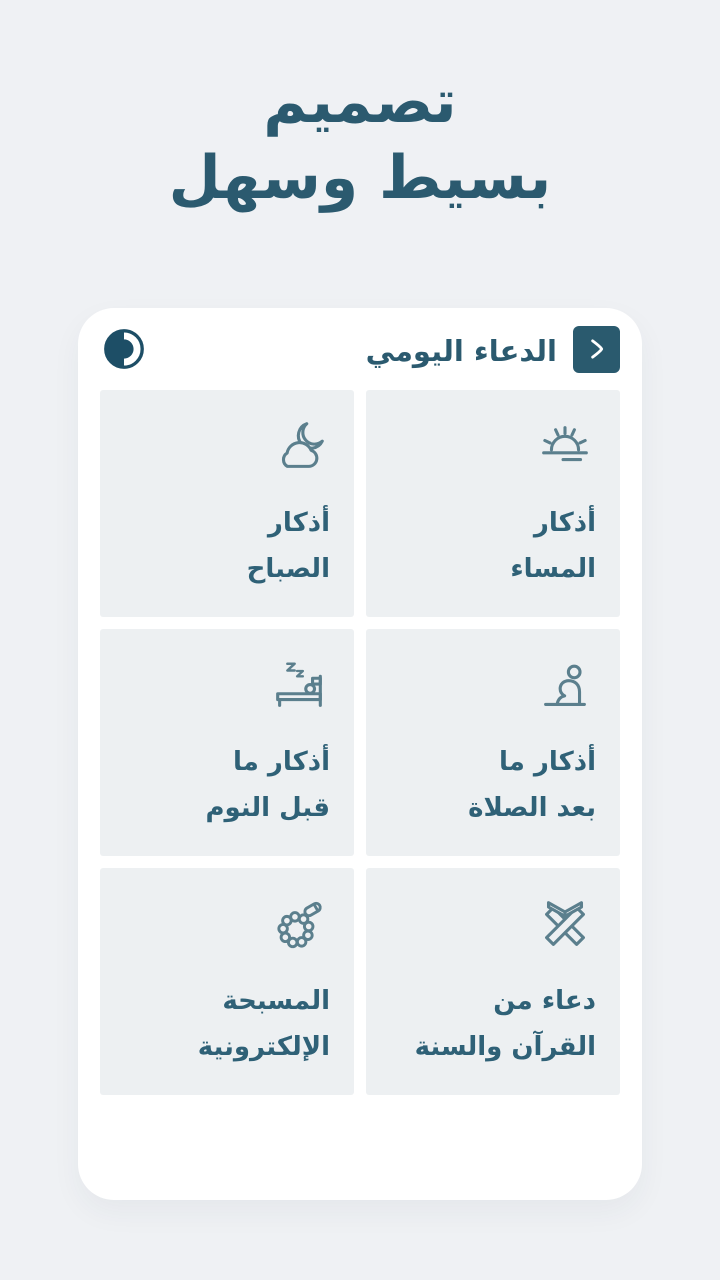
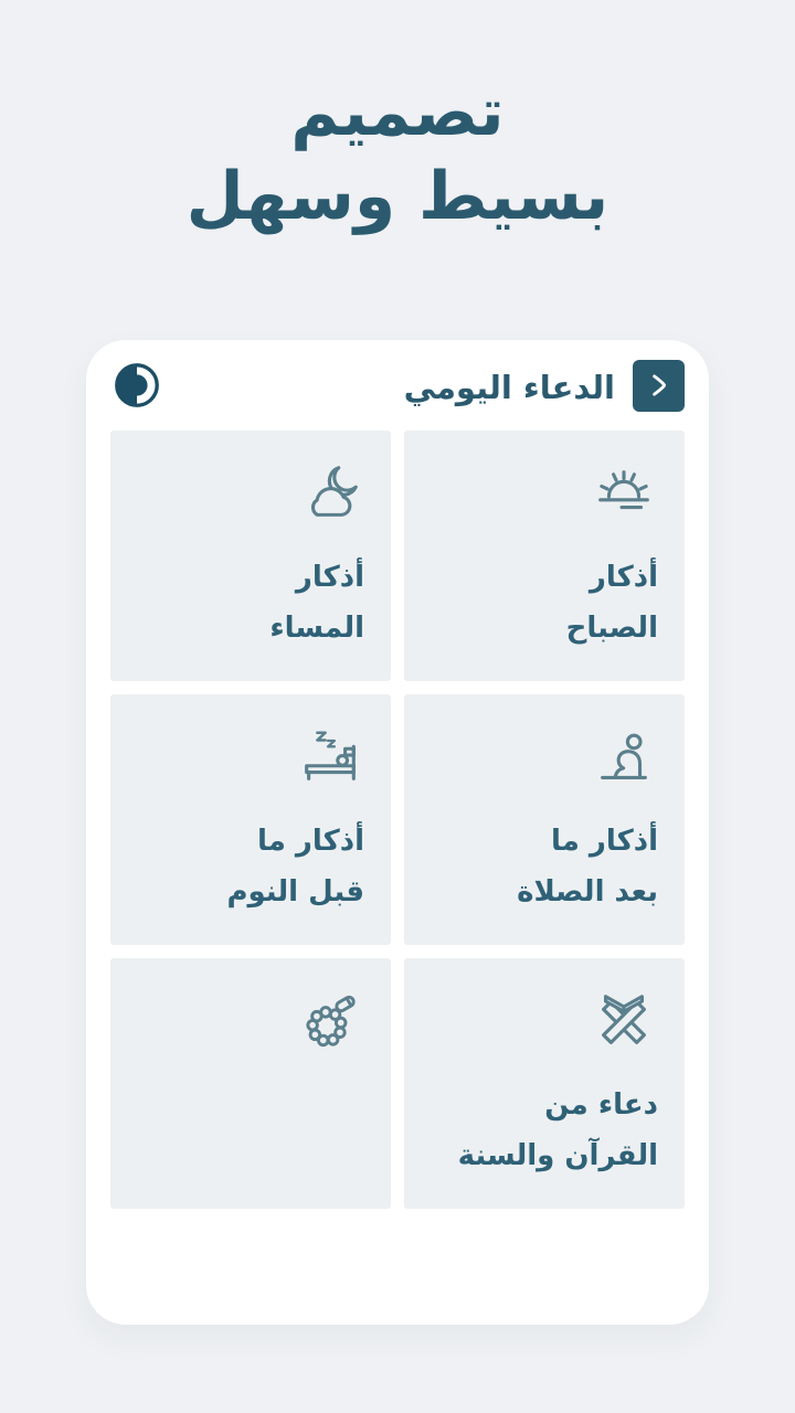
  تصميم
  بسيط وسهل
  الدعاء اليومي
  أذكار
- المساء
+ الصباح
  أذكار
- الصباح
+ المساء
  أذكار ما
  بعد الصلاة
  أذكار ما
  قبل النوم
  دعاء من
  القرآن والسنة
- المسبحة
- الإلكترونية
